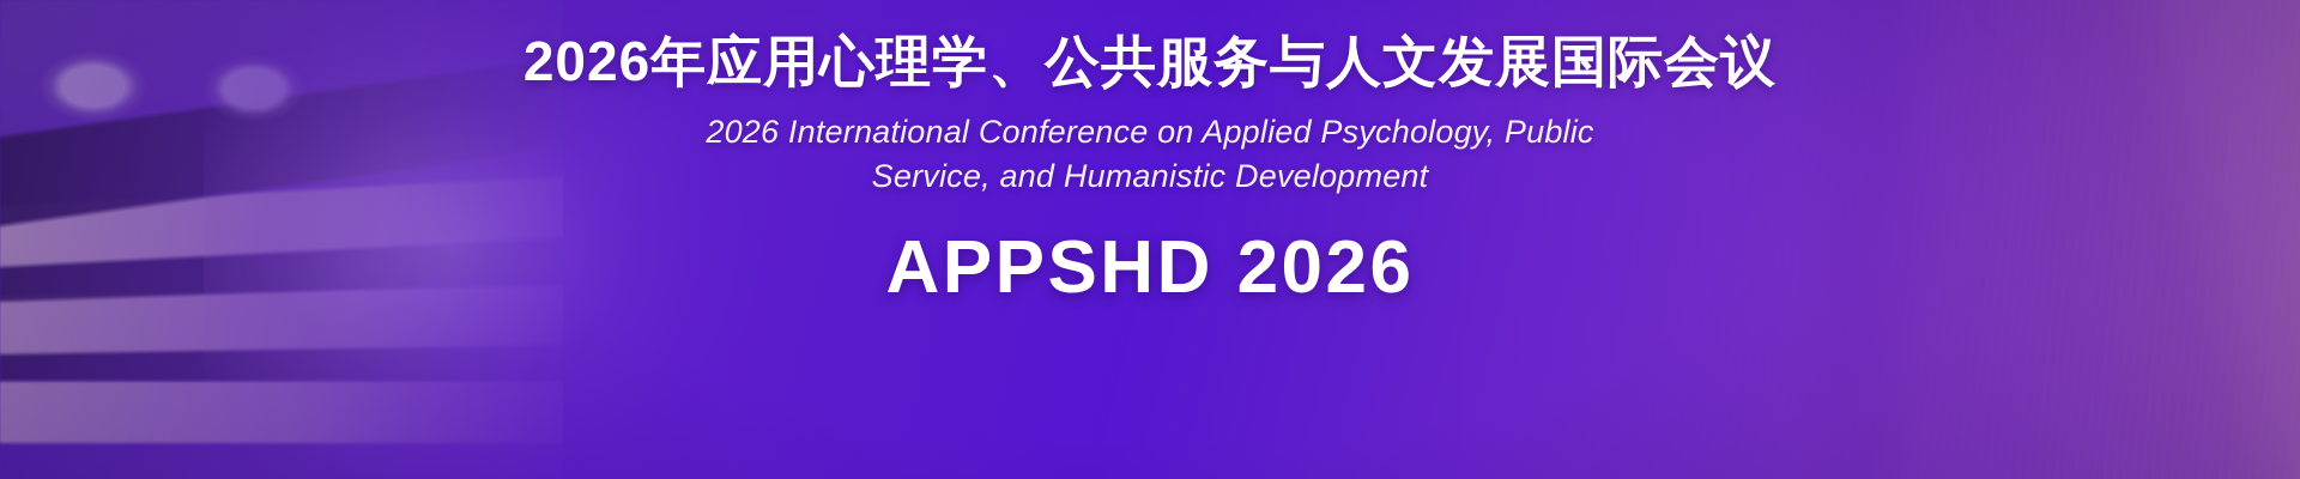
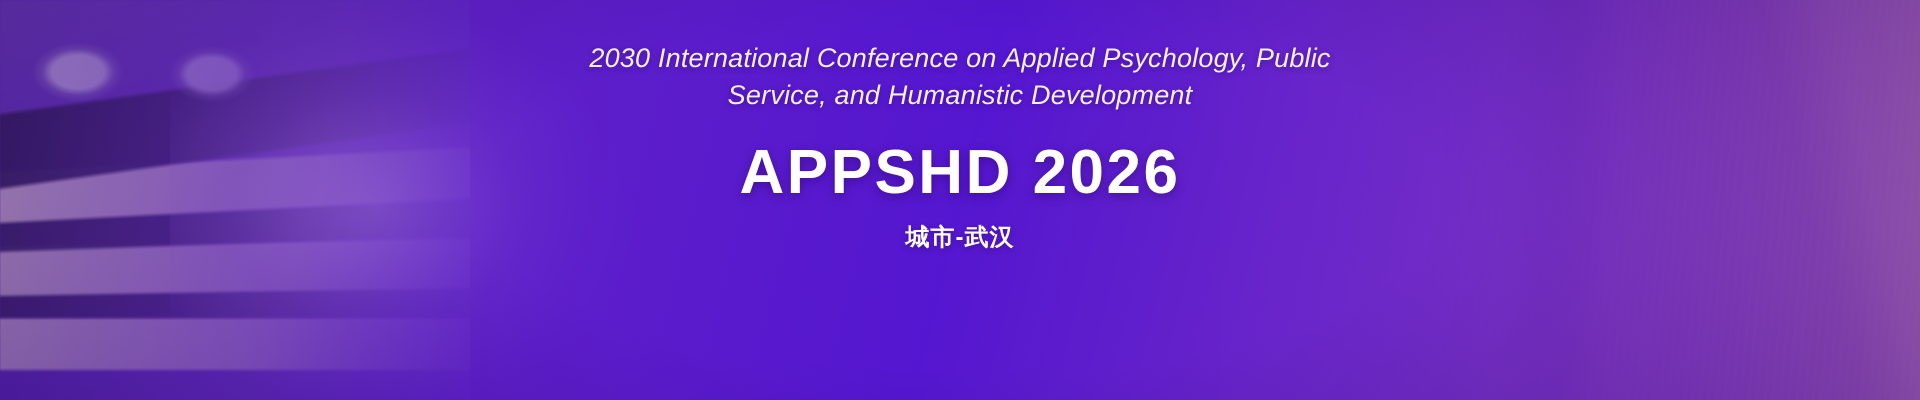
- 2026年应用心理学、公共服务与人文发展国际会议
- 2026 International Conference on Applied Psychology, Public
+ 2030 International Conference on Applied Psychology, Public
  Service, and Humanistic Development
  APPSHD 2026
+ 城市-武汉
